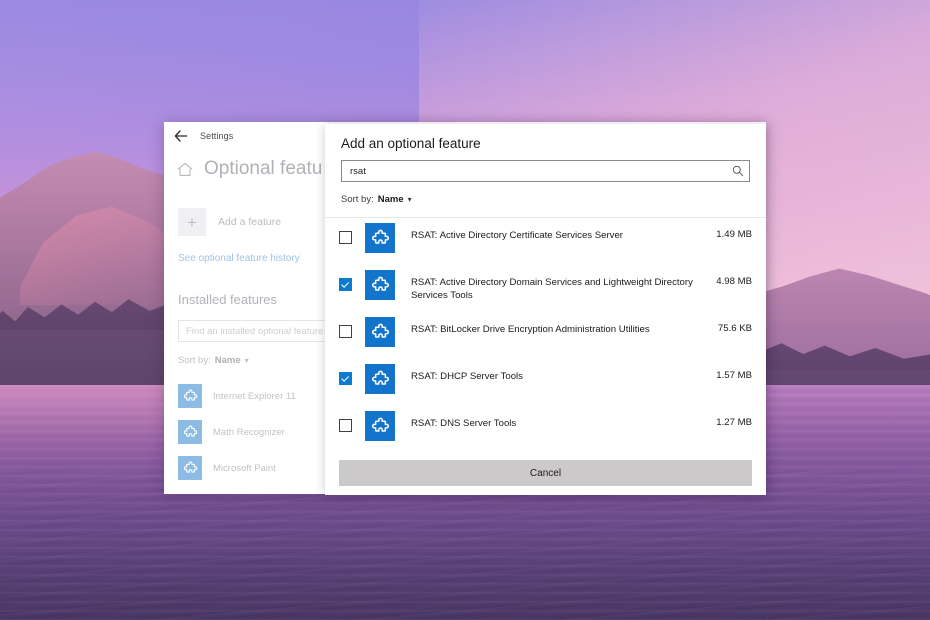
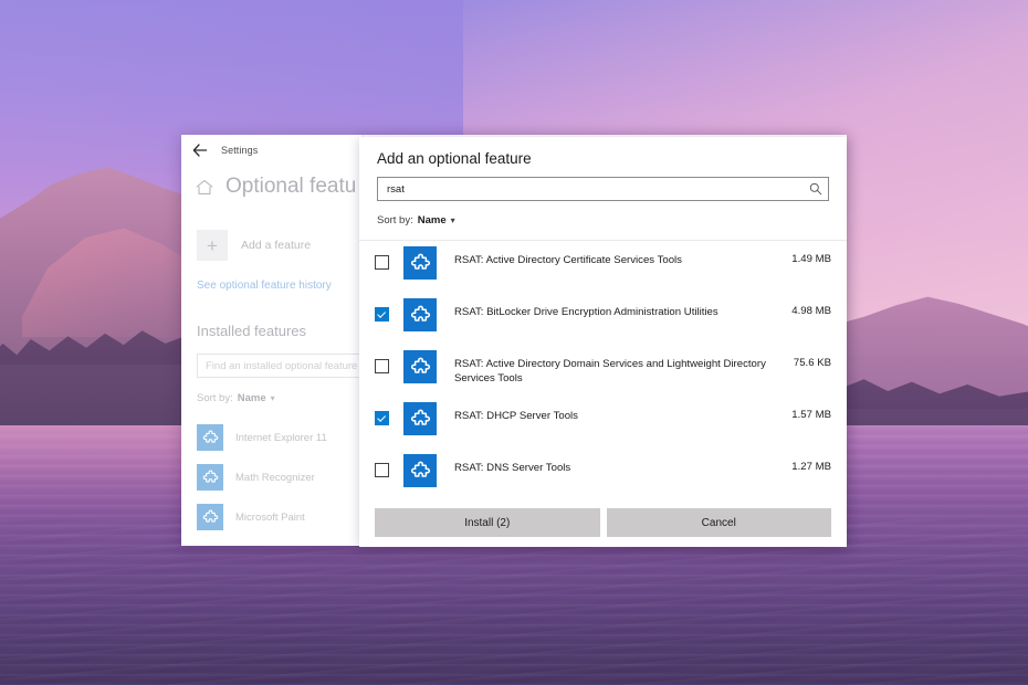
  Settings
  Optional featu
  +
  Add a feature
  See optional feature history
  Installed features
  Find an installed optional feature
  Sort by:
  Name
  ▾
  Internet Explorer 11
  Math Recognizer
  Microsoft Paint
  Add an optional feature
  rsat
  Sort by:
  Name
  ▾
- RSAT: Active Directory Certificate Services Server
+ RSAT: Active Directory Certificate Services Tools
  1.49 MB
- RSAT: Active Directory Domain Services and Lightweight Directory Services Tools
+ RSAT: BitLocker Drive Encryption Administration Utilities
  4.98 MB
- RSAT: BitLocker Drive Encryption Administration Utilities
+ RSAT: Active Directory Domain Services and Lightweight Directory Services Tools
  75.6 KB
  RSAT: DHCP Server Tools
  1.57 MB
  RSAT: DNS Server Tools
  1.27 MB
+ Install (2)
  Cancel
